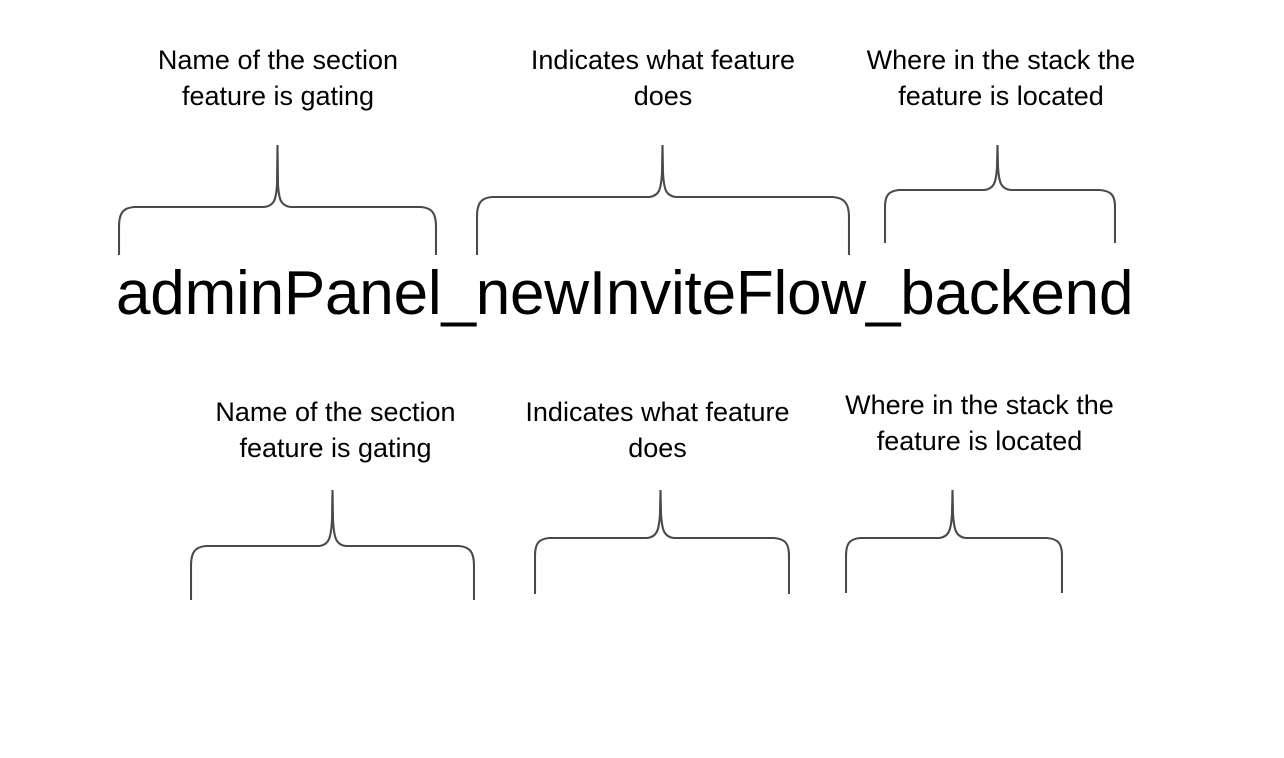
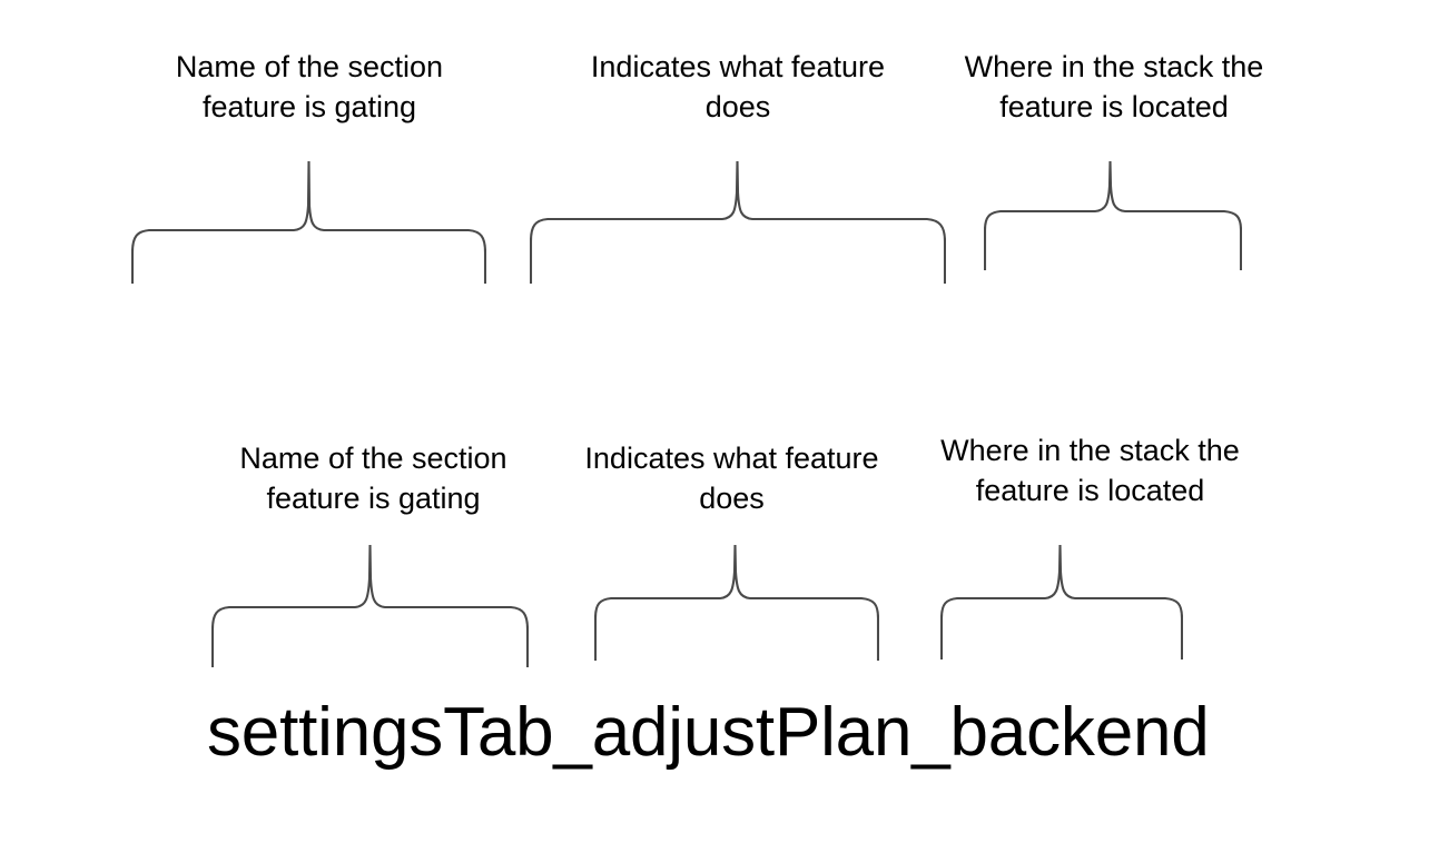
  Name of the section
  feature is gating
  Indicates what feature
  does
  Where in the stack the
  feature is located
- adminPanel_newInviteFlow_backend
  Name of the section
  feature is gating
  Indicates what feature
  does
  Where in the stack the
  feature is located
+ settingsTab_adjustPlan_backend
